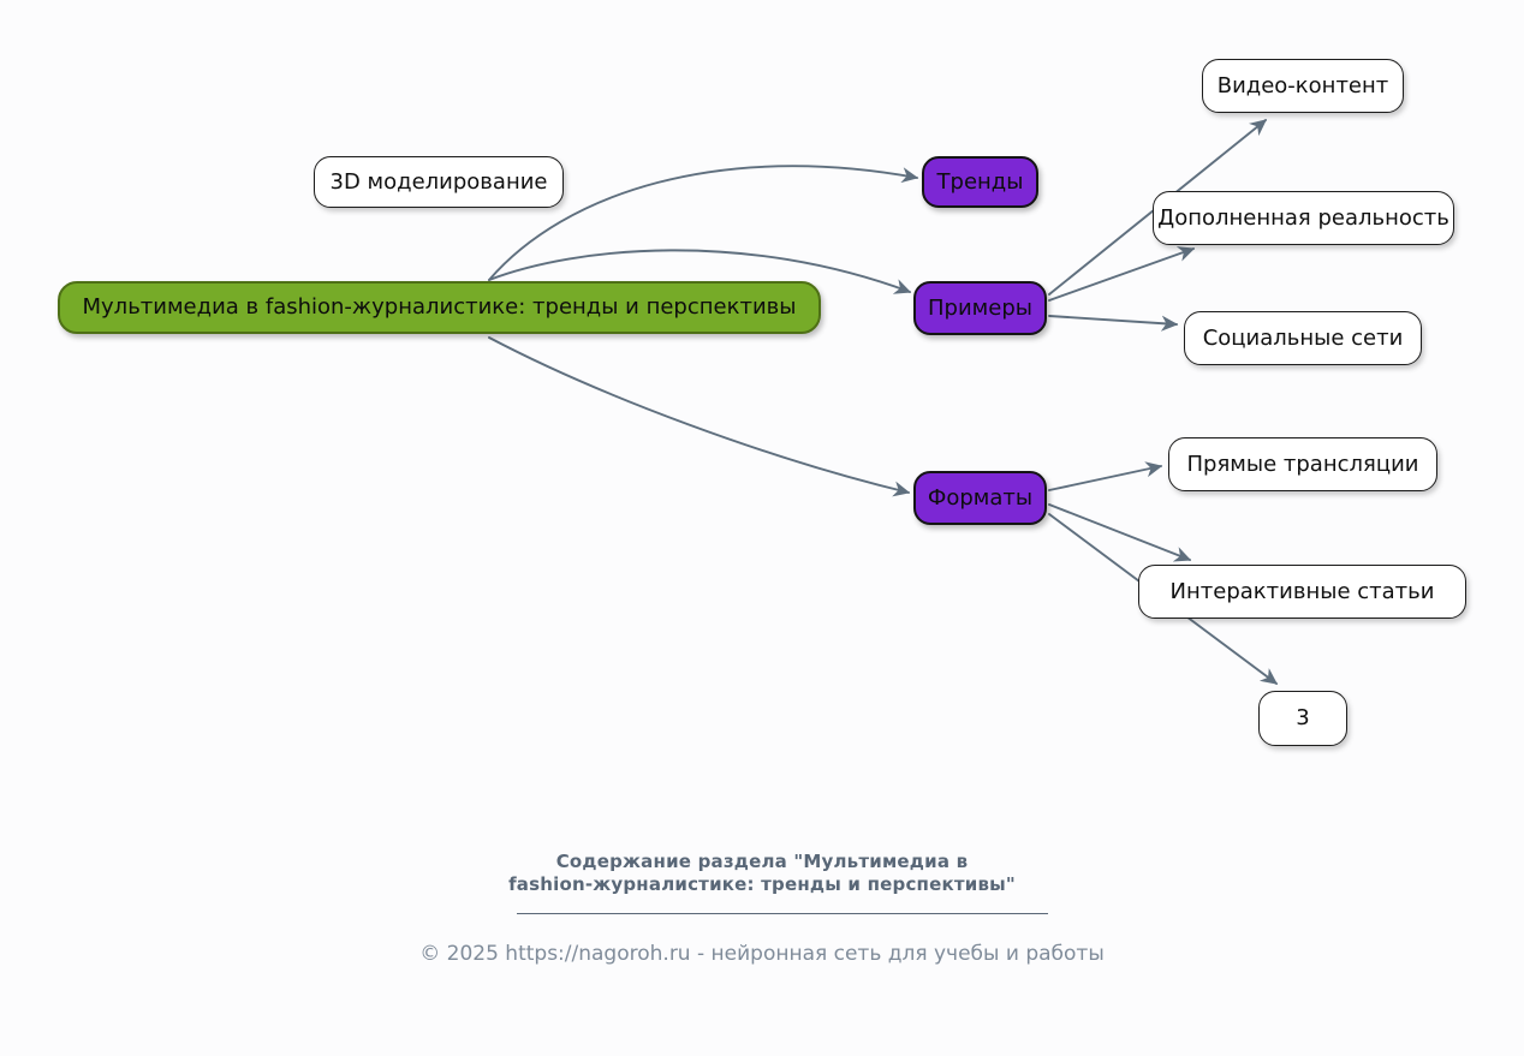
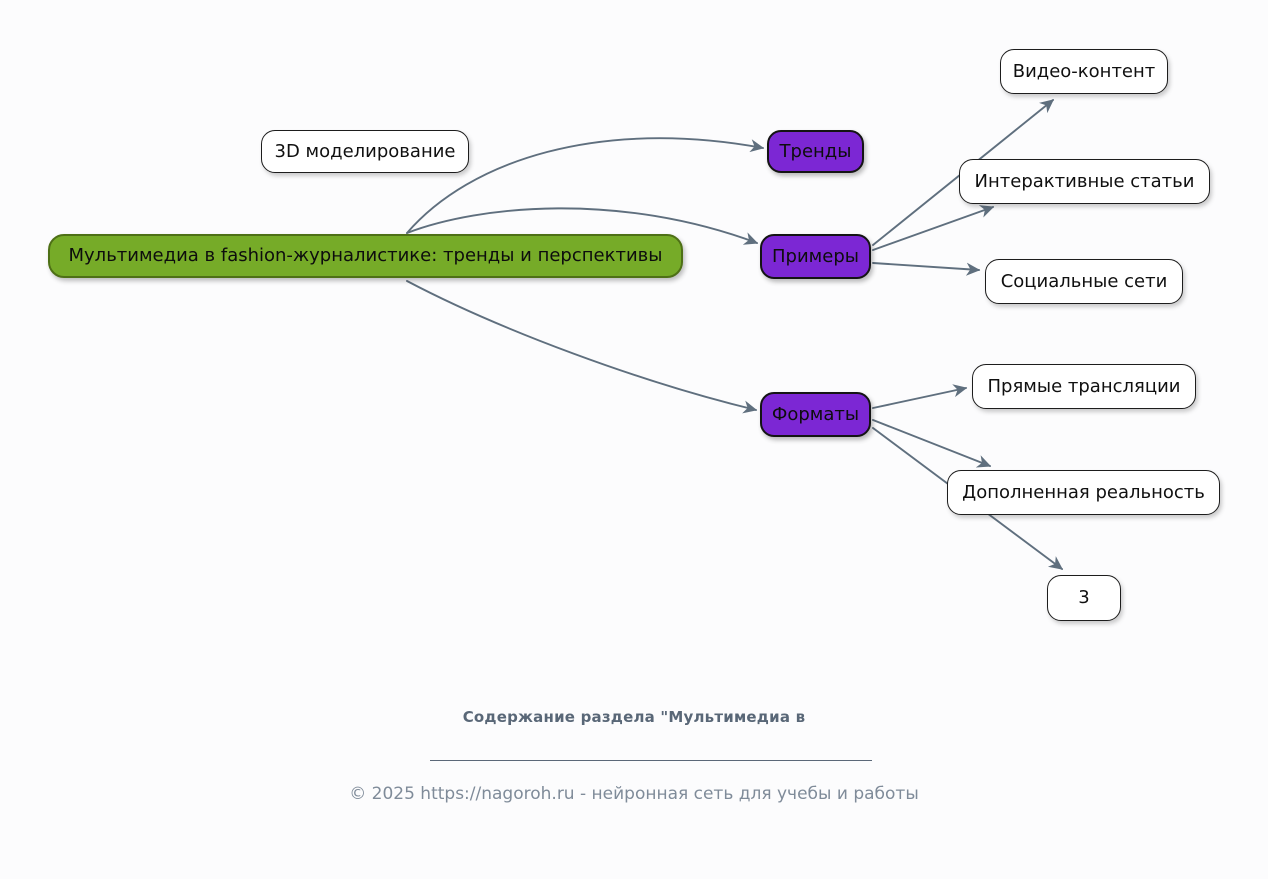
  Мультимедиа в fashion-журналистике: тренды и перспективы
  3D моделирование
  Тренды
  Примеры
  Видео-контент
- Дополненная реальность
+ Интерактивные статьи
  Социальные сети
  Форматы
  Прямые трансляции
- Интерактивные статьи
+ Дополненная реальность
  3
  Содержание раздела "Мультимедиа в
- fashion-журналистике: тренды и перспективы"
  © 2025 https://nagoroh.ru - нейронная сеть для учебы и работы
